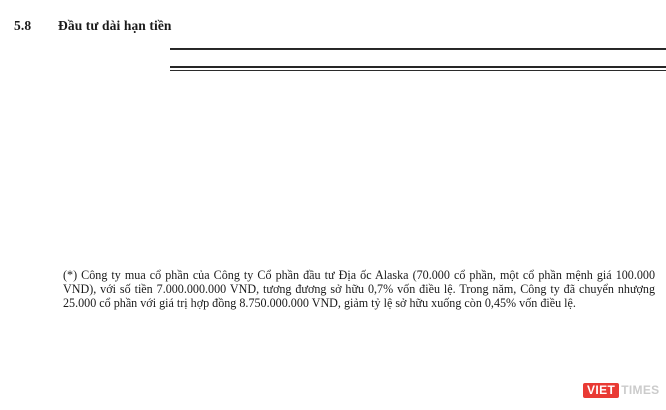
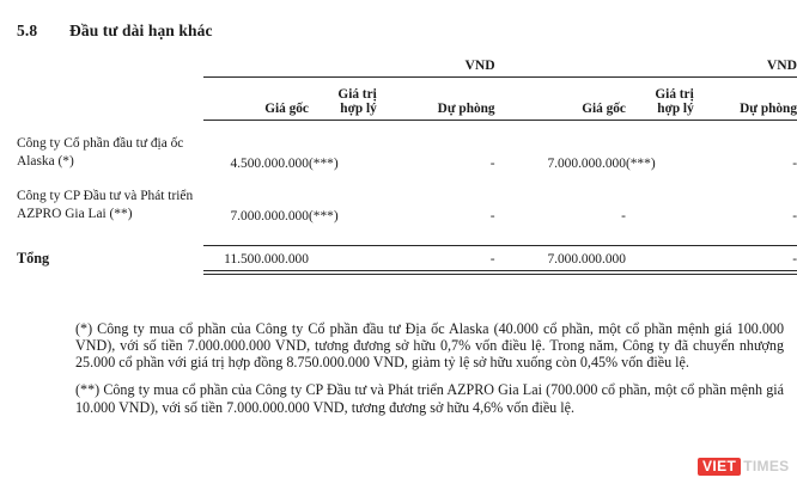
- 5.8 Đầu tư dài hạn tiền
+ 5.8 Đầu tư dài hạn khác
+ 	VND		VND
+ 		Giá trị				Giá trị
+ 	Giá gốc	hợp lý	Dự phòng		Giá gốc	hợp lý	Dự phòng
+ Công ty Cổ phần đầu tư địa ốc Alaska (*)	4.500.000.000	(***)	-		7.000.000.000	(***)	-
+ Công ty CP Đầu tư và Phát triển AZPRO Gia Lai (**)	7.000.000.000	(***)	-		-		-
+ Tổng	11.500.000.000		-		7.000.000.000		-
- (*) Công ty mua cổ phần của Công ty Cổ phần đầu tư Địa ốc Alaska (70.000 cổ phần, một cổ phần mệnh giá 100.000 VND), với số tiền 7.000.000.000 VND, tương đương sở hữu 0,7% vốn điều lệ. Trong năm, Công ty đã chuyển nhượng 25.000 cổ phần với giá trị hợp đồng 8.750.000.000 VND, giảm tỷ lệ sở hữu xuống còn 0,45% vốn điều lệ.
+ (*) Công ty mua cổ phần của Công ty Cổ phần đầu tư Địa ốc Alaska (40.000 cổ phần, một cổ phần mệnh giá 100.000 VND), với số tiền 7.000.000.000 VND, tương đương sở hữu 0,7% vốn điều lệ. Trong năm, Công ty đã chuyển nhượng 25.000 cổ phần với giá trị hợp đồng 8.750.000.000 VND, giảm tỷ lệ sở hữu xuống còn 0,45% vốn điều lệ.
+ (**) Công ty mua cổ phần của Công ty CP Đầu tư và Phát triển AZPRO Gia Lai (700.000 cổ phần, một cổ phần mệnh giá 10.000 VND), với số tiền 7.000.000.000 VND, tương đương sở hữu 4,6% vốn điều lệ.
  VIET
  TIMES
